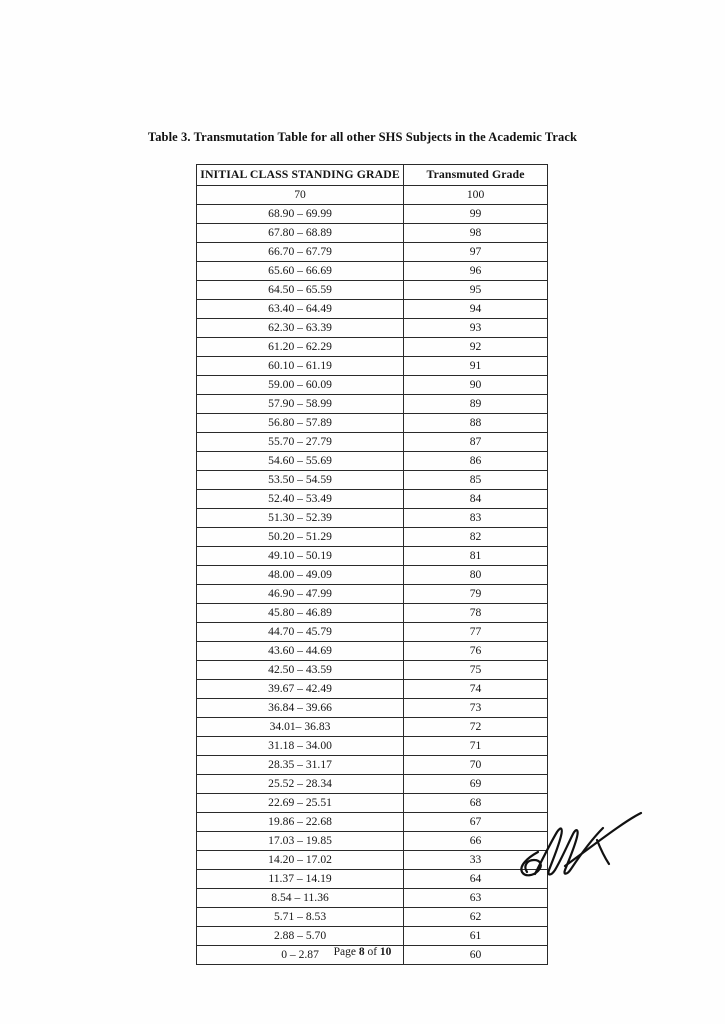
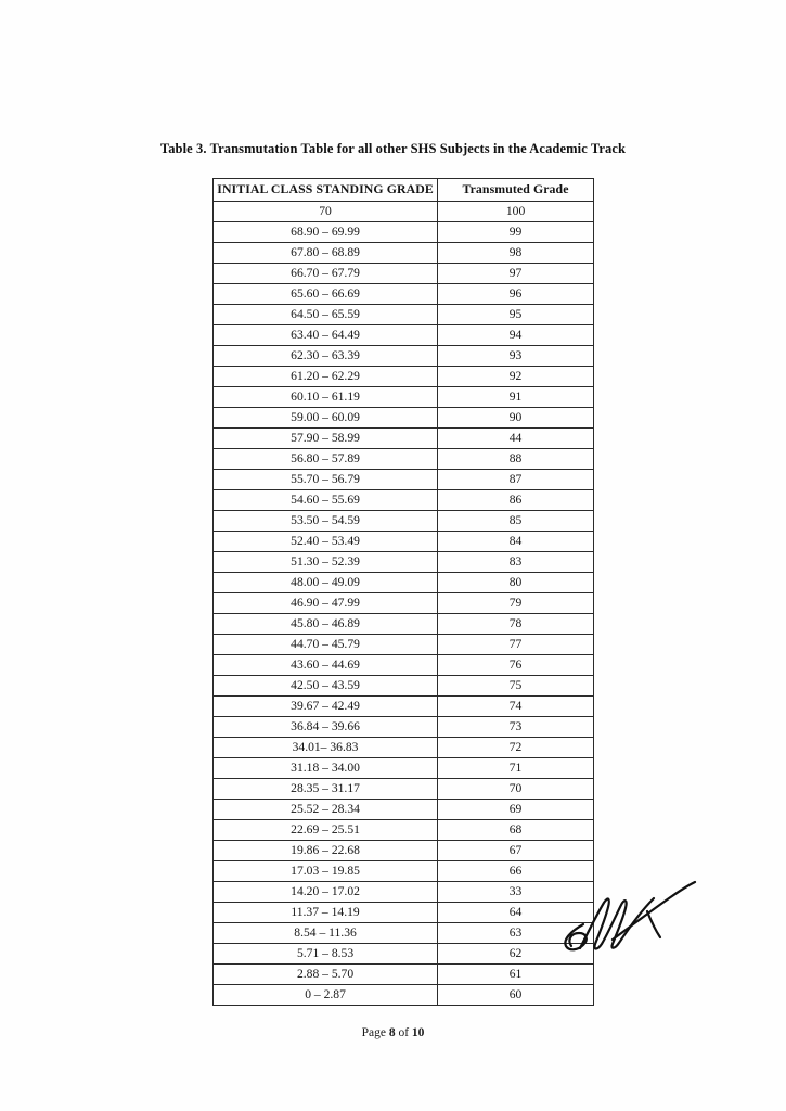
  Table 3. Transmutation Table for all other SHS Subjects in the Academic Track
  INITIAL CLASS STANDING GRADE	Transmuted Grade
  70	100
  68.90 – 69.99	99
  67.80 – 68.89	98
  66.70 – 67.79	97
  65.60 – 66.69	96
  64.50 – 65.59	95
  63.40 – 64.49	94
  62.30 – 63.39	93
  61.20 – 62.29	92
  60.10 – 61.19	91
  59.00 – 60.09	90
- 57.90 – 58.99	89
+ 57.90 – 58.99	44
  56.80 – 57.89	88
- 55.70 – 27.79	87
+ 55.70 – 56.79	87
  54.60 – 55.69	86
  53.50 – 54.59	85
  52.40 – 53.49	84
  51.30 – 52.39	83
- 50.20 – 51.29	82
- 49.10 – 50.19	81
  48.00 – 49.09	80
  46.90 – 47.99	79
  45.80 – 46.89	78
  44.70 – 45.79	77
  43.60 – 44.69	76
  42.50 – 43.59	75
  39.67 – 42.49	74
  36.84 – 39.66	73
  34.01– 36.83	72
  31.18 – 34.00	71
  28.35 – 31.17	70
  25.52 – 28.34	69
  22.69 – 25.51	68
  19.86 – 22.68	67
  17.03 – 19.85	66
  14.20 – 17.02	33
  11.37 – 14.19	64
  8.54 – 11.36	63
  5.71 – 8.53	62
  2.88 – 5.70	61
  0 – 2.87	60
  Page 8 of 10
